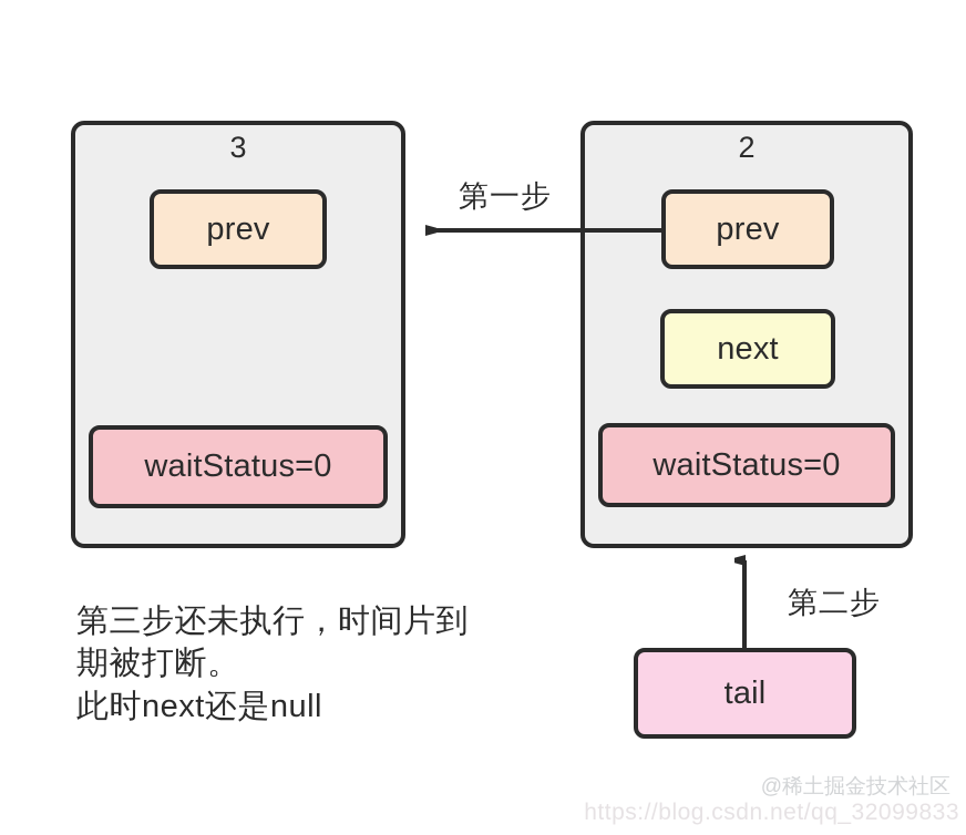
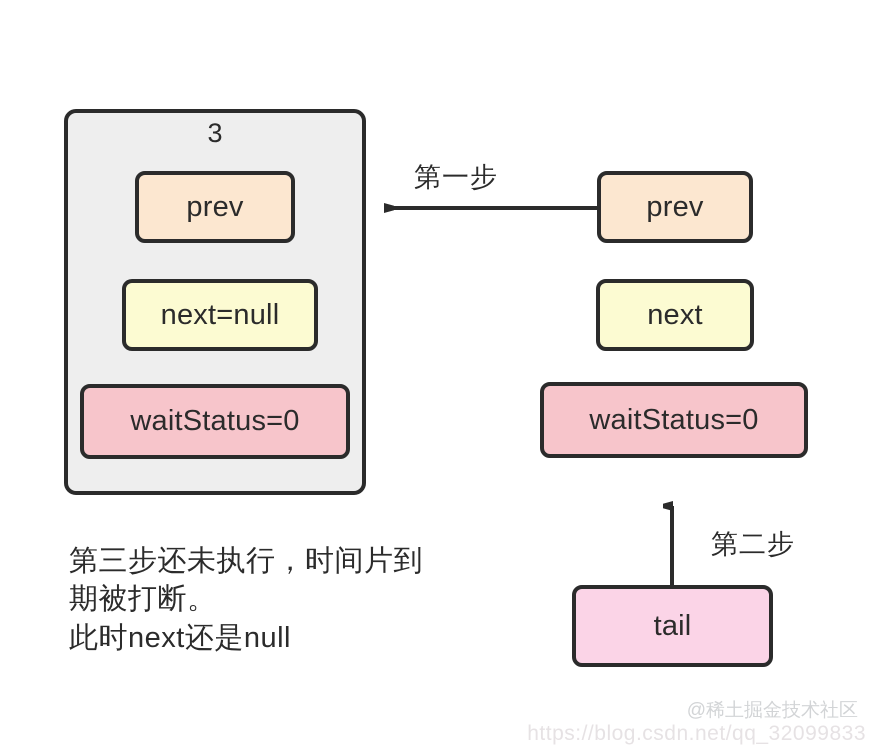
  3
  prev
+ next=null
  waitStatus=0
- 2
  prev
  next
  waitStatus=0
  tail
  第一步
  第二步
  第三步还未执行，时间片到
  期被打断。
  此时next还是null
  @稀土掘金技术社区
  https://blog.csdn.net/qq_32099833
